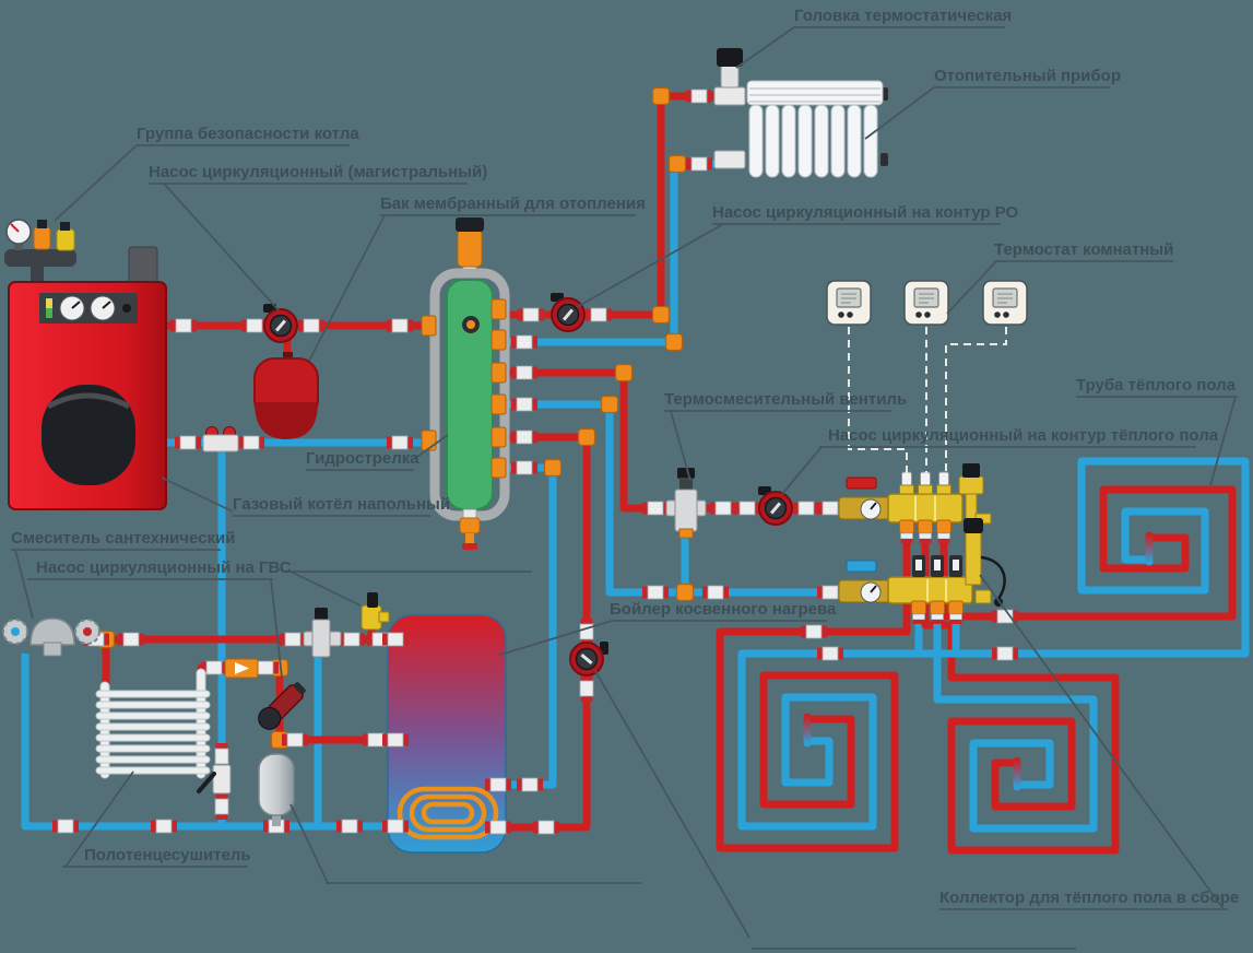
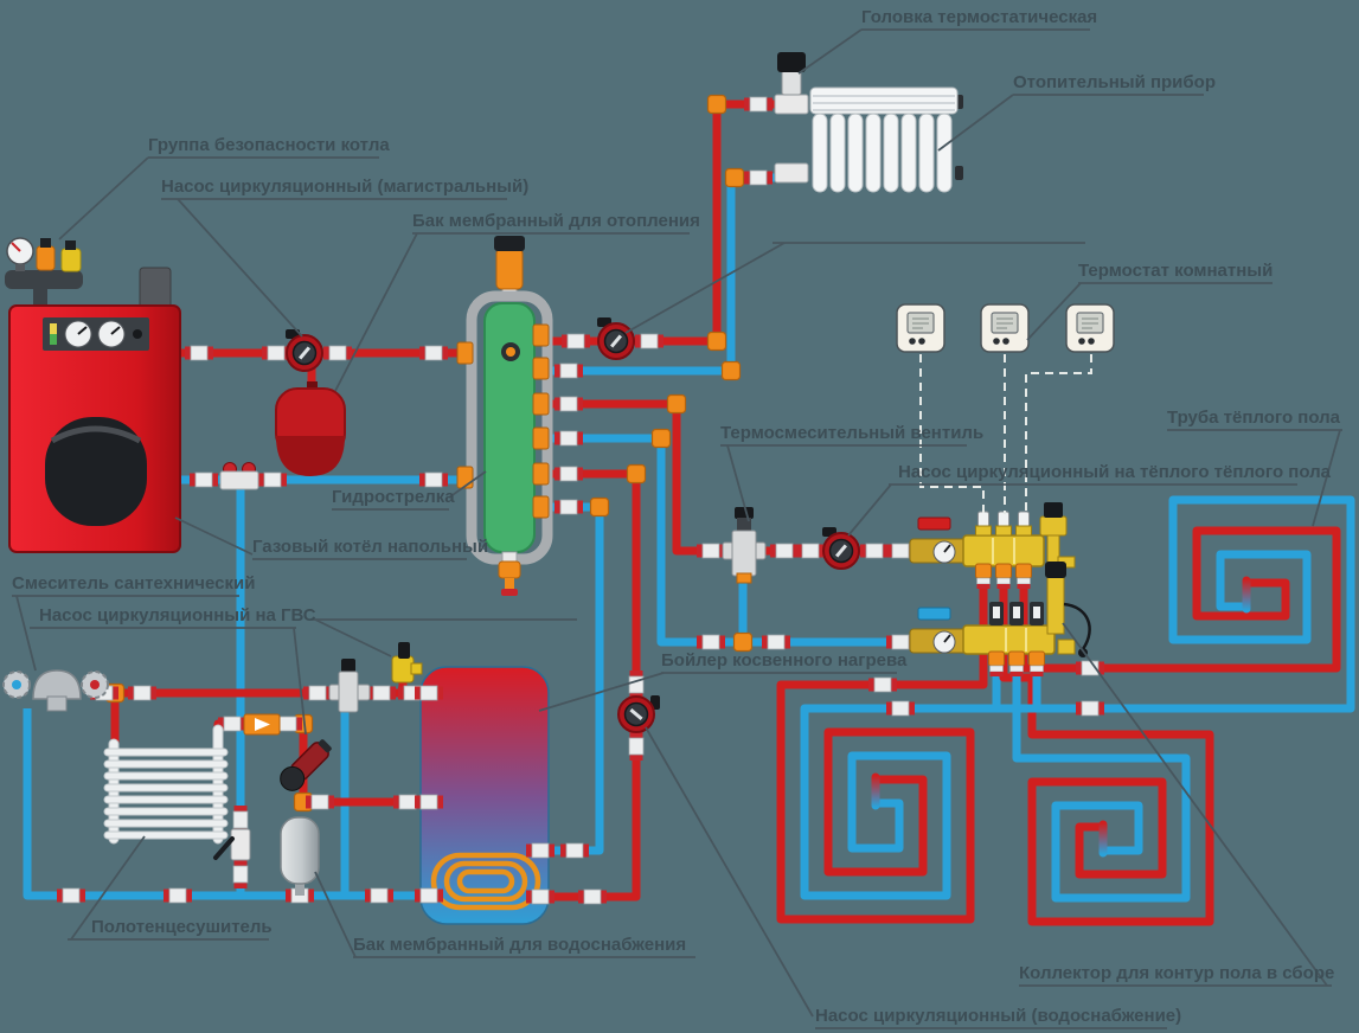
  Головка термостатическая
  Отопительный прибор
  Группа безопасности котла
  Насос циркуляционный (магистральный)
  Бак мембранный для отопления
- Насос циркуляционный на контур РО
  Термостат комнатный
  Труба тёплого пола
  Термосмесительный вентиль
- Насос циркуляционный на контур тёплого пола
+ Насос циркуляционный на тёплого тёплого пола
  Гидрострелка
  Газовый котёл напольный
  Смеситель сантехнический
  Насос циркуляционный на ГВС
  Бойлер косвенного нагрева
  Полотенцесушитель
+ Бак мембранный для водоснабжения
+ Насос циркуляционный (водоснабжение)
- Коллектор для тёплого пола в сборе
+ Коллектор для контур пола в сборе
